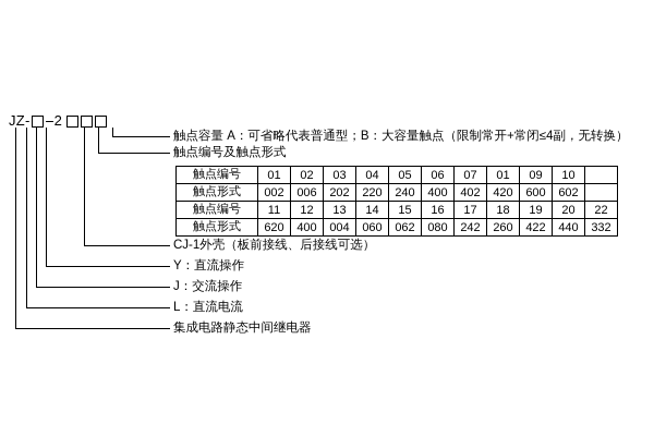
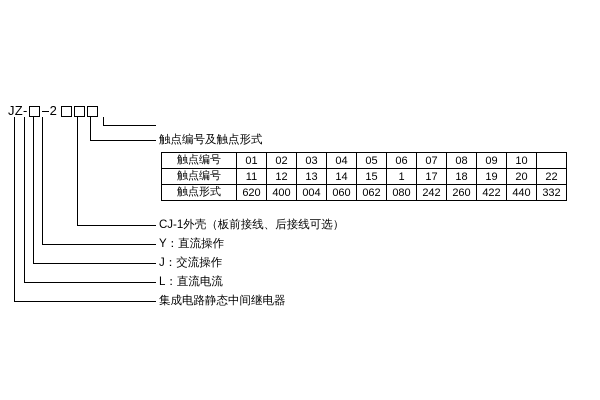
  JZ-
  2
- 触点容量 A：可省略代表普通型；B：大容量触点（限制常开+常闭≤4副，无转换）
  触点编号及触点形式
  CJ-1外壳（板前接线、后接线可选）
  Y：直流操作
  J：交流操作
  L：直流电流
  集成电路静态中间继电器
- 触点编号	01	02	03	04	05	06	07	01	09	10
+ 触点编号	01	02	03	04	05	06	07	08	09	10
- 触点形式	002	006	202	220	240	400	402	420	600	602
- 触点编号	11	12	13	14	15	16	17	18	19	20	22
+ 触点编号	11	12	13	14	15	1	17	18	19	20	22
  触点形式	620	400	004	060	062	080	242	260	422	440	332
